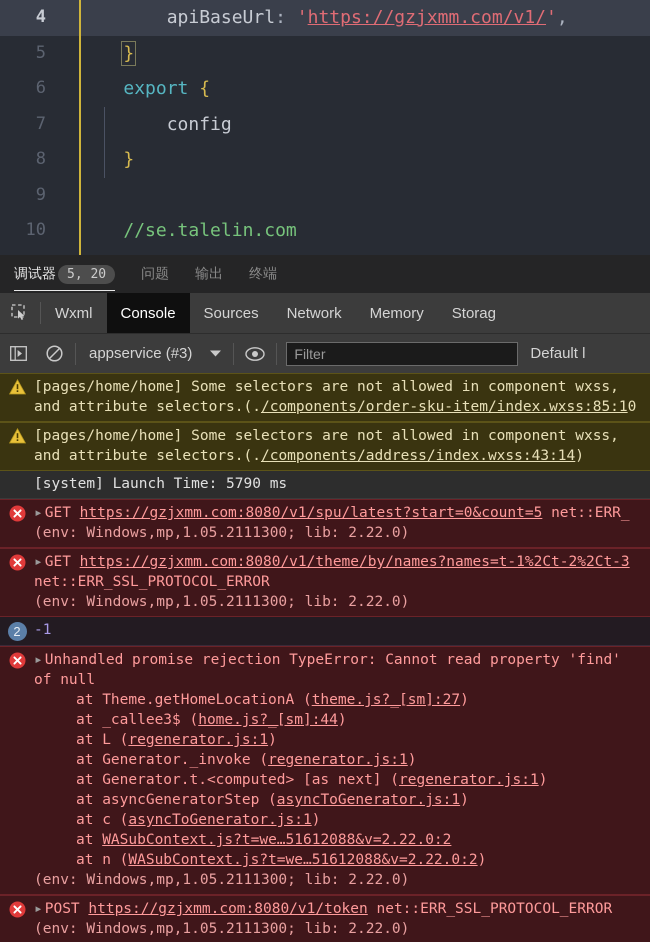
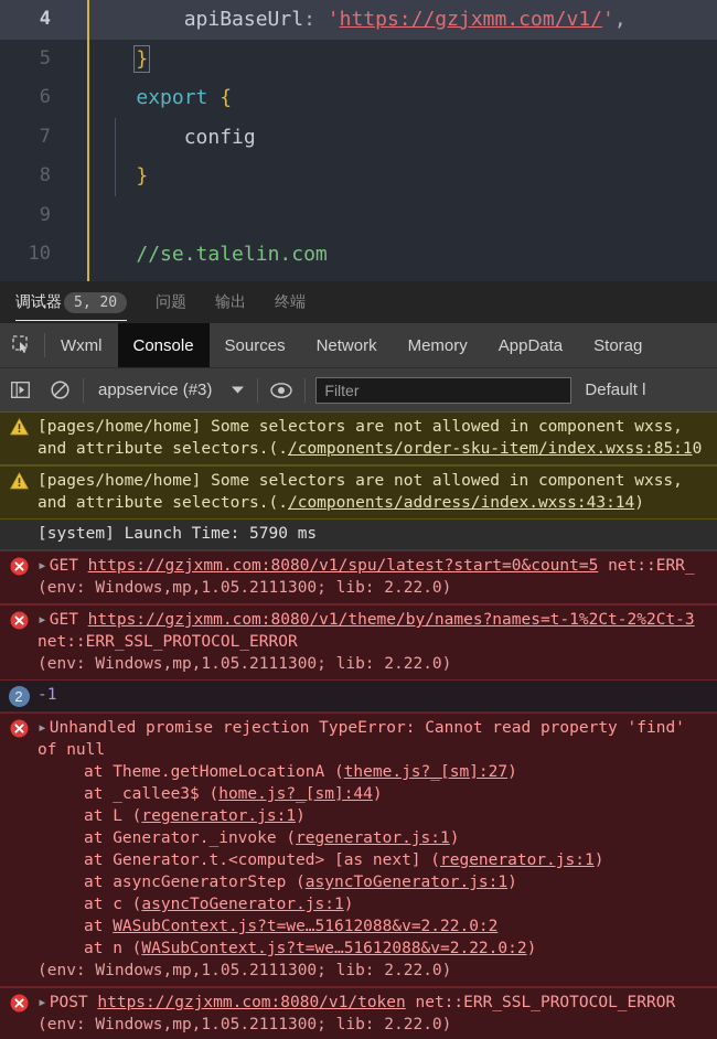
  4
  apiBaseUrl: 'https://gzjxmm.com/v1/',
  5
  }
  6
  export {
  7
  config
  8
  }
  9
  10
  //se.talelin.com
  调试器
  5, 20
  问题
  输出
  终端
  Wxml
  Console
  Sources
  Network
  Memory
+ AppData
  Storag
  appservice (#3)
  Filter
  Default l
  [pages/home/home] Some selectors are not allowed in component wxss,
  and attribute selectors.(./components/order-sku-item/index.wxss:85:10
  [pages/home/home] Some selectors are not allowed in component wxss,
  and attribute selectors.(./components/address/index.wxss:43:14)
  [system] Launch Time: 5790 ms
  ▸ GET https://gzjxmm.com:8080/v1/spu/latest?start=0&count=5 net::ERR_
  (env: Windows,mp,1.05.2111300; lib: 2.22.0)
  ▸ GET https://gzjxmm.com:8080/v1/theme/by/names?names=t-1%2Ct-2%2Ct-3
  net::ERR_SSL_PROTOCOL_ERROR
  (env: Windows,mp,1.05.2111300; lib: 2.22.0)
  2
  -1
  ▸ Unhandled promise rejection TypeError: Cannot read property 'find'
  of null
  at Theme.getHomeLocationA (theme.js?_[sm]:27)
  at _callee3$ (home.js?_[sm]:44)
  at L (regenerator.js:1)
  at Generator._invoke (regenerator.js:1)
  at Generator.t.<computed> [as next] (regenerator.js:1)
  at asyncGeneratorStep (asyncToGenerator.js:1)
  at c (asyncToGenerator.js:1)
  at WASubContext.js?t=we…51612088&v=2.22.0:2
  at n (WASubContext.js?t=we…51612088&v=2.22.0:2)
  (env: Windows,mp,1.05.2111300; lib: 2.22.0)
  ▸ POST https://gzjxmm.com:8080/v1/token net::ERR_SSL_PROTOCOL_ERROR
  (env: Windows,mp,1.05.2111300; lib: 2.22.0)
